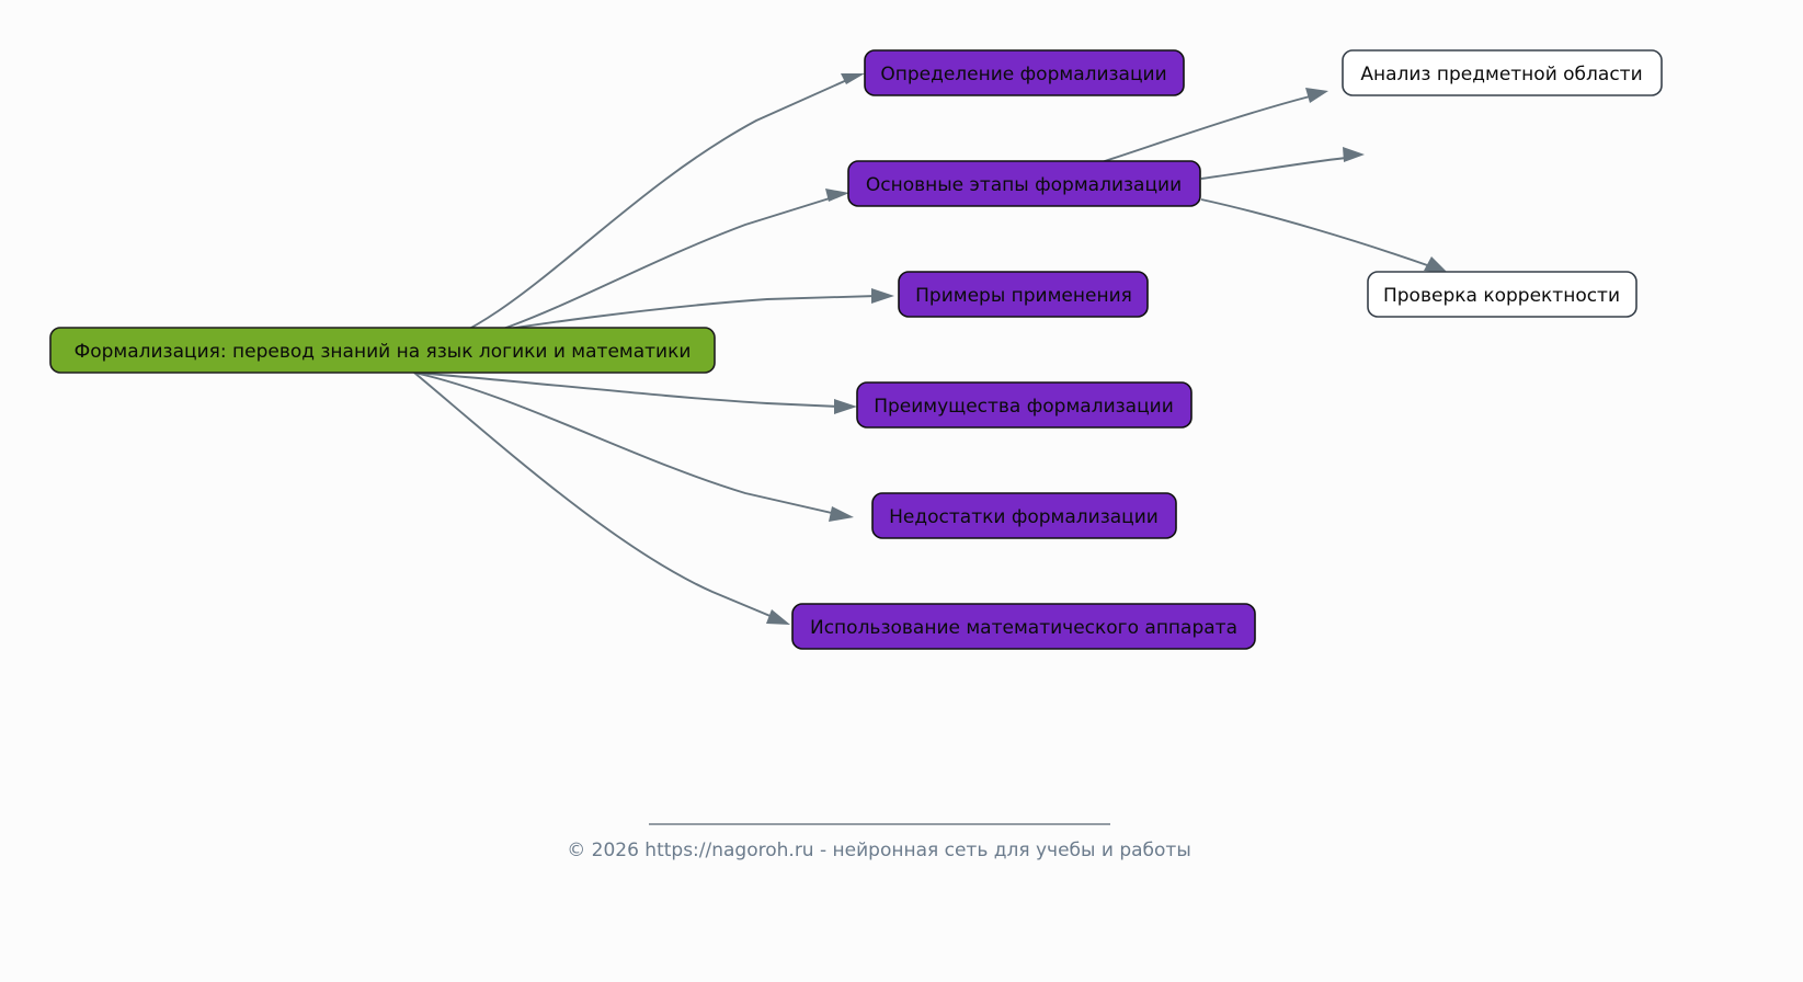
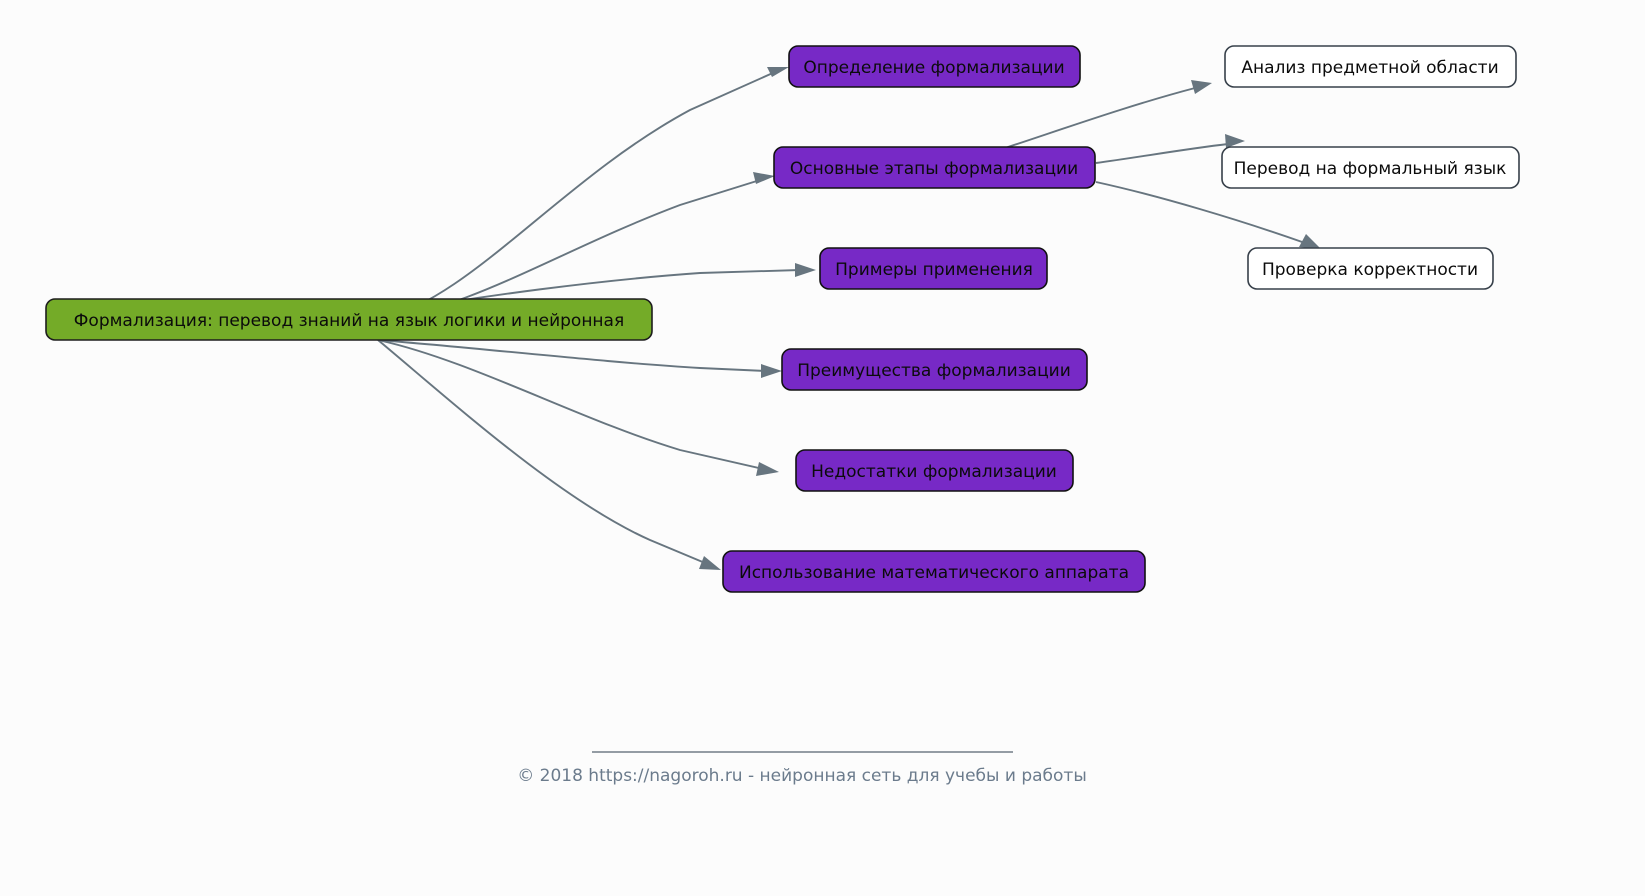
- Формализация: перевод знаний на язык логики и математики
+ Формализация: перевод знаний на язык логики и нейронная
  Определение формализации
  Основные этапы формализации
  Примеры применения
  Преимущества формализации
  Недостатки формализации
  Использование математического аппарата
  Анализ предметной области
+ Перевод на формальный язык
  Проверка корректности
- © 2026 https://nagoroh.ru - нейронная сеть для учебы и работы
+ © 2018 https://nagoroh.ru - нейронная сеть для учебы и работы
